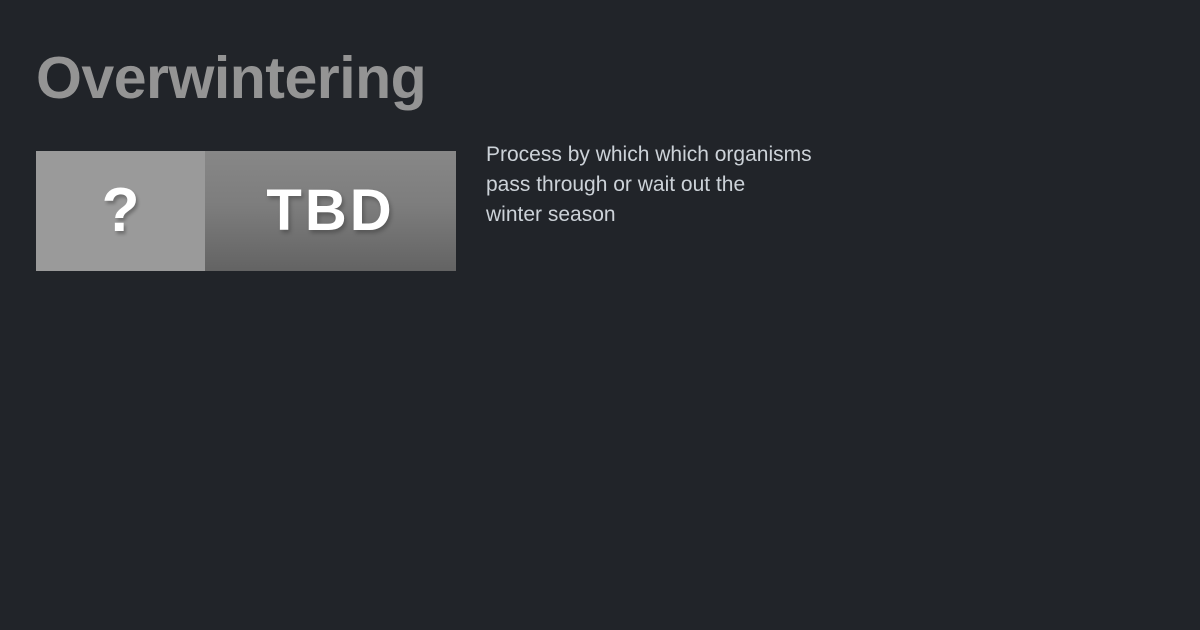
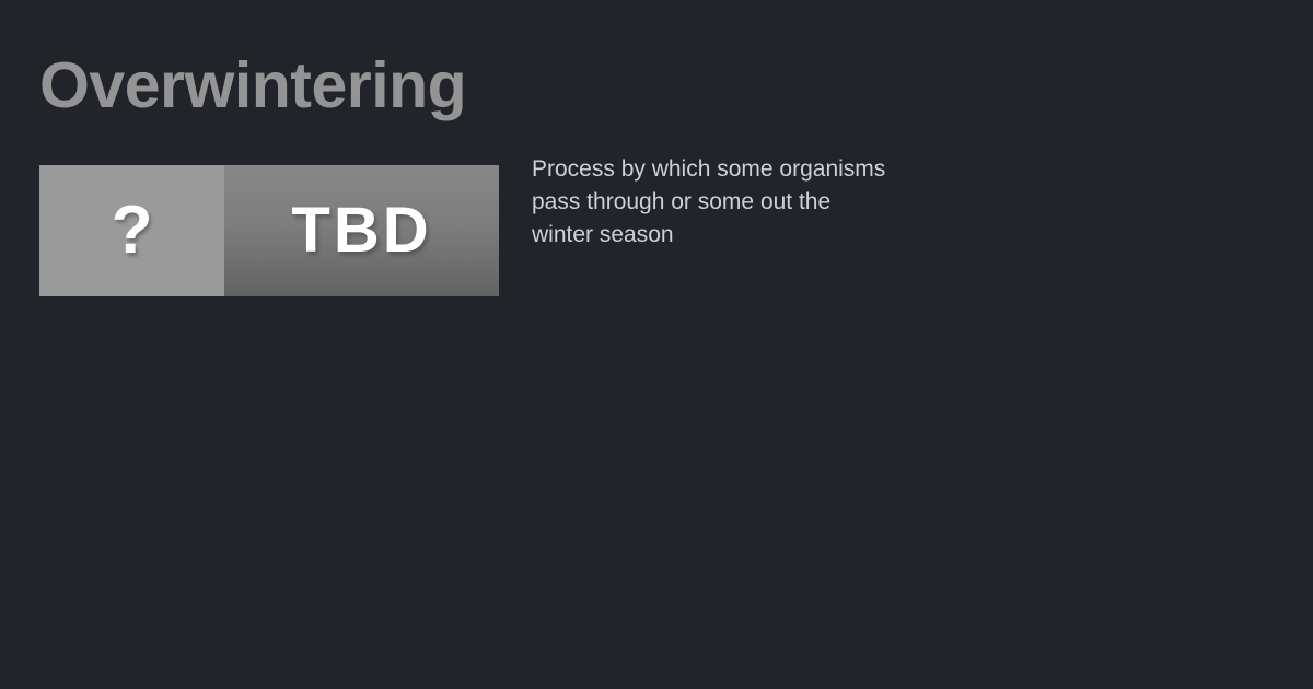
  Overwintering
  ?
  TBD
- Process by which which organisms
+ Process by which some organisms
- pass through or wait out the
+ pass through or some out the
  winter season
